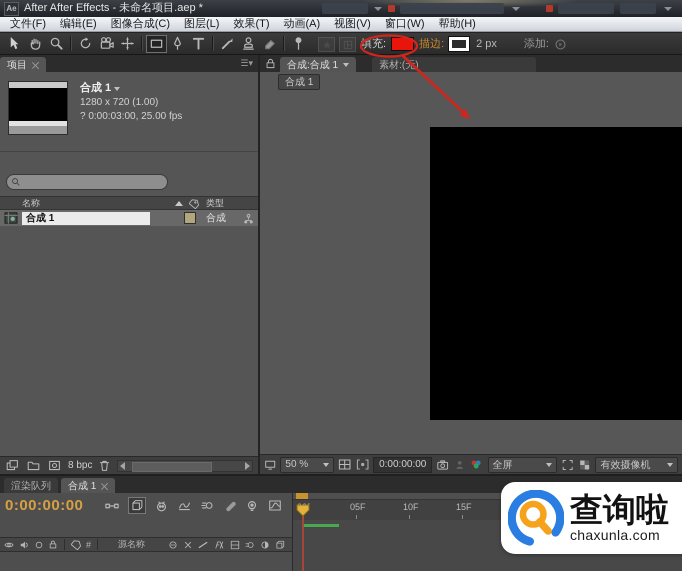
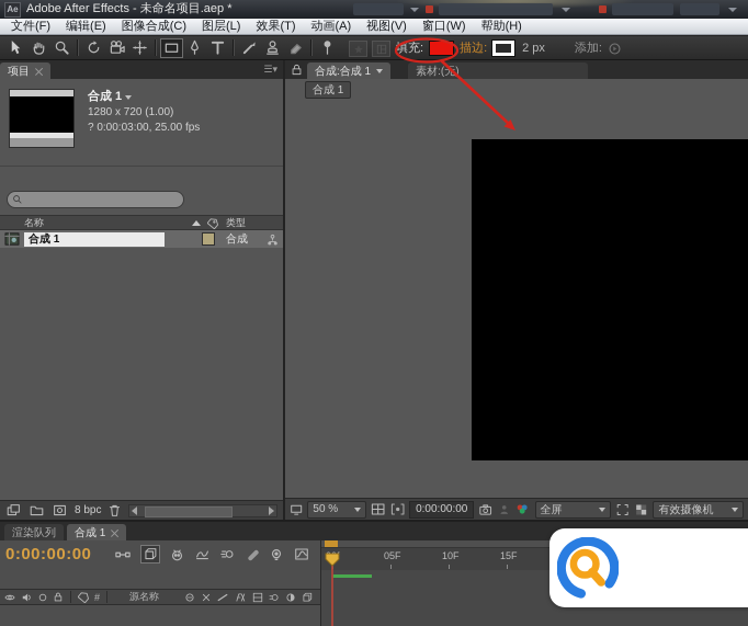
  Ae
- After After Effects - 未命名项目.aep *
+ Adobe After Effects - 未命名项目.aep *
  文件(F)
  编辑(E)
  图像合成(C)
  图层(L)
  效果(T)
  动画(A)
  视图(V)
  窗口(W)
  帮助(H)
  填充:
  描边:
  2 px
  添加:
  项目
  ☰▾
  合成 1
  1280 x 720 (1.00)
  ? 0:00:03:00, 25.00 fps
  名称
  类型
  合成 1
  合成
  8 bpc
  合成:合成 1
  素材:(无)
  合成 1
  50 %
  0:00:00:00
  全屏
  有效摄像机
  渲染队列
  合成 1
  0:00:00:00
  #
  源名称
  05F
  10F
  15F
- 查询啦
- chaxunla.com
